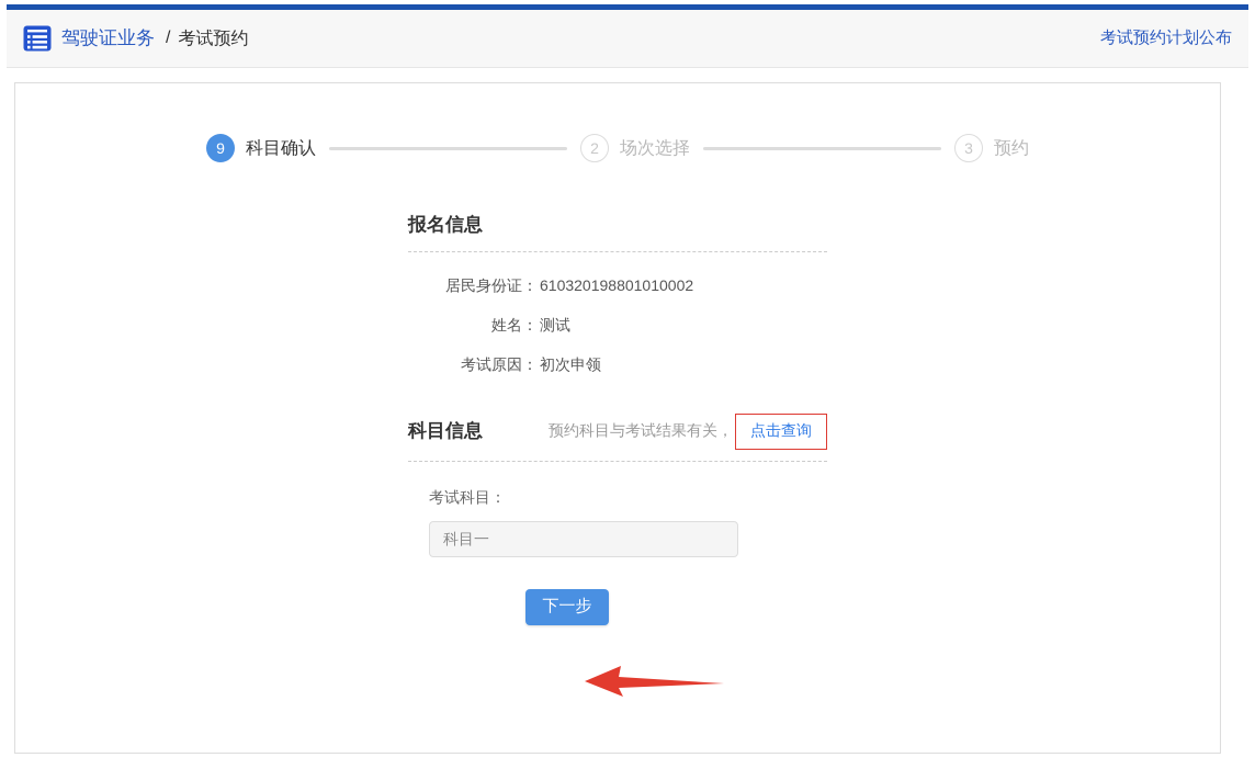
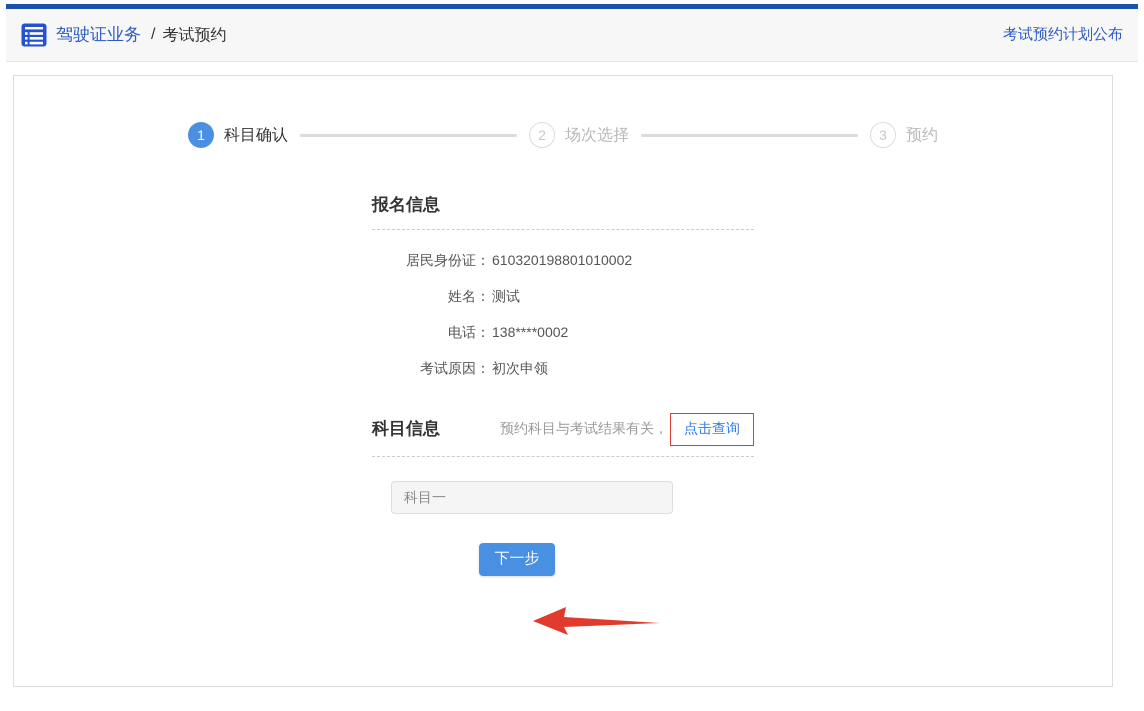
  驾驶证业务
  /
  考试预约
  考试预约计划公布
- 9
+ 1
  科目确认
  2
  场次选择
  3
  预约
  报名信息
  居民身份证：
  610320198801010002
  姓名：
  测试
+ 电话：
+ 138****0002
  考试原因：
  初次申领
  科目信息
  预约科目与考试结果有关，
  点击查询
- 考试科目：
  科目一
  下一步
